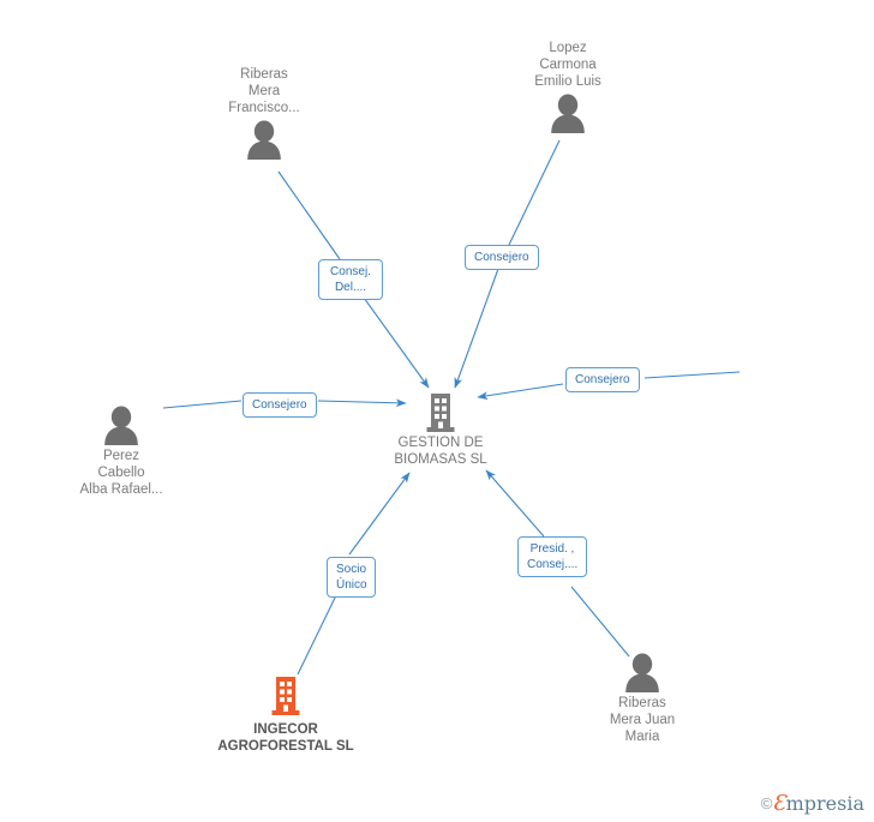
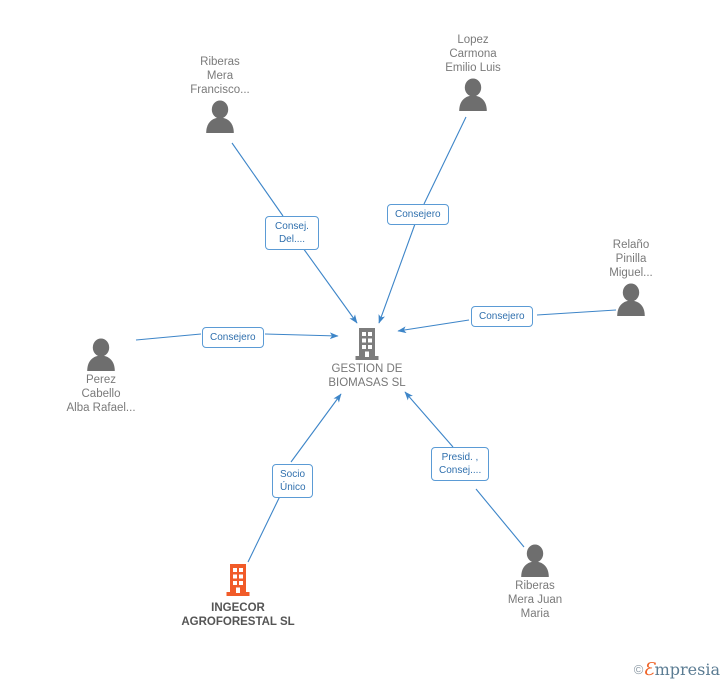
  Riberas
  Mera
  Francisco...
  Lopez
  Carmona
  Emilio Luis
+ Relaño
+ Pinilla
+ Miguel...
  Perez
  Cabello
  Alba Rafael...
  Riberas
  Mera Juan
  Maria
  INGECOR
  AGROFORESTAL SL
  GESTION DE
  BIOMASAS SL
  Consej.
  Del....
  Consejero
  Consejero
  Consejero
  Socio
  Único
  Presid. ,
  Consej....
  ©Ɛmpresia
